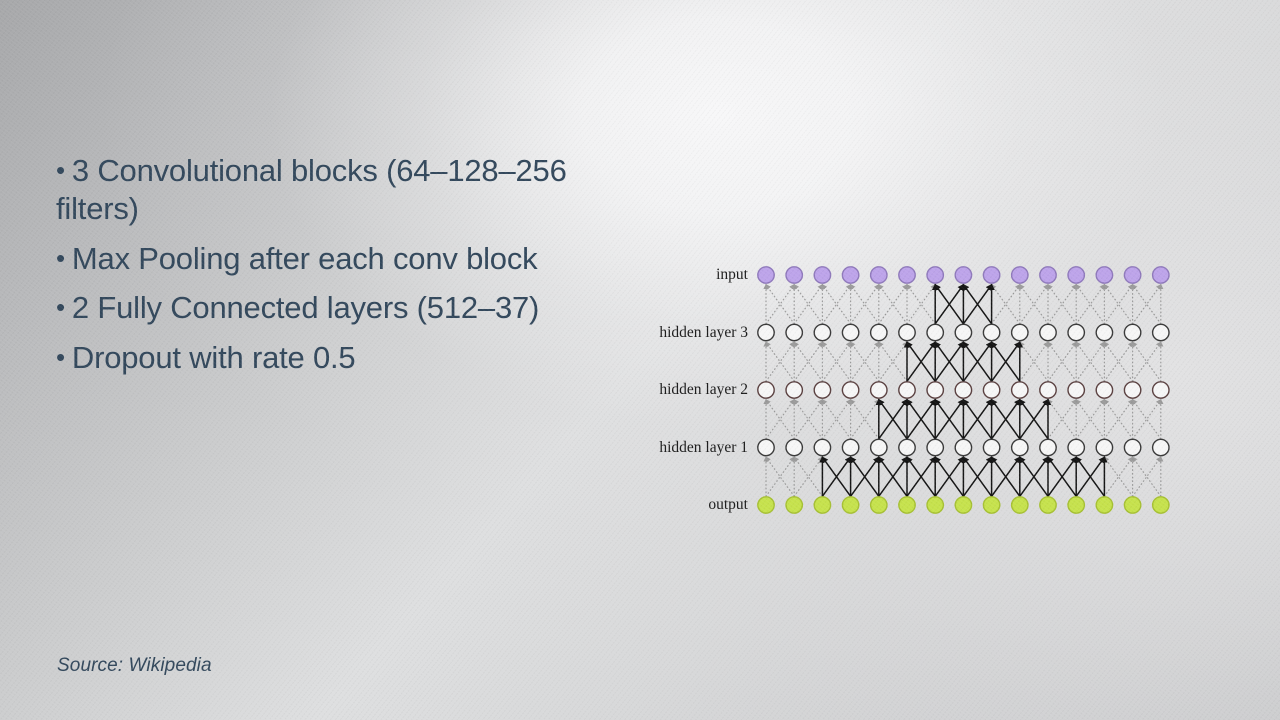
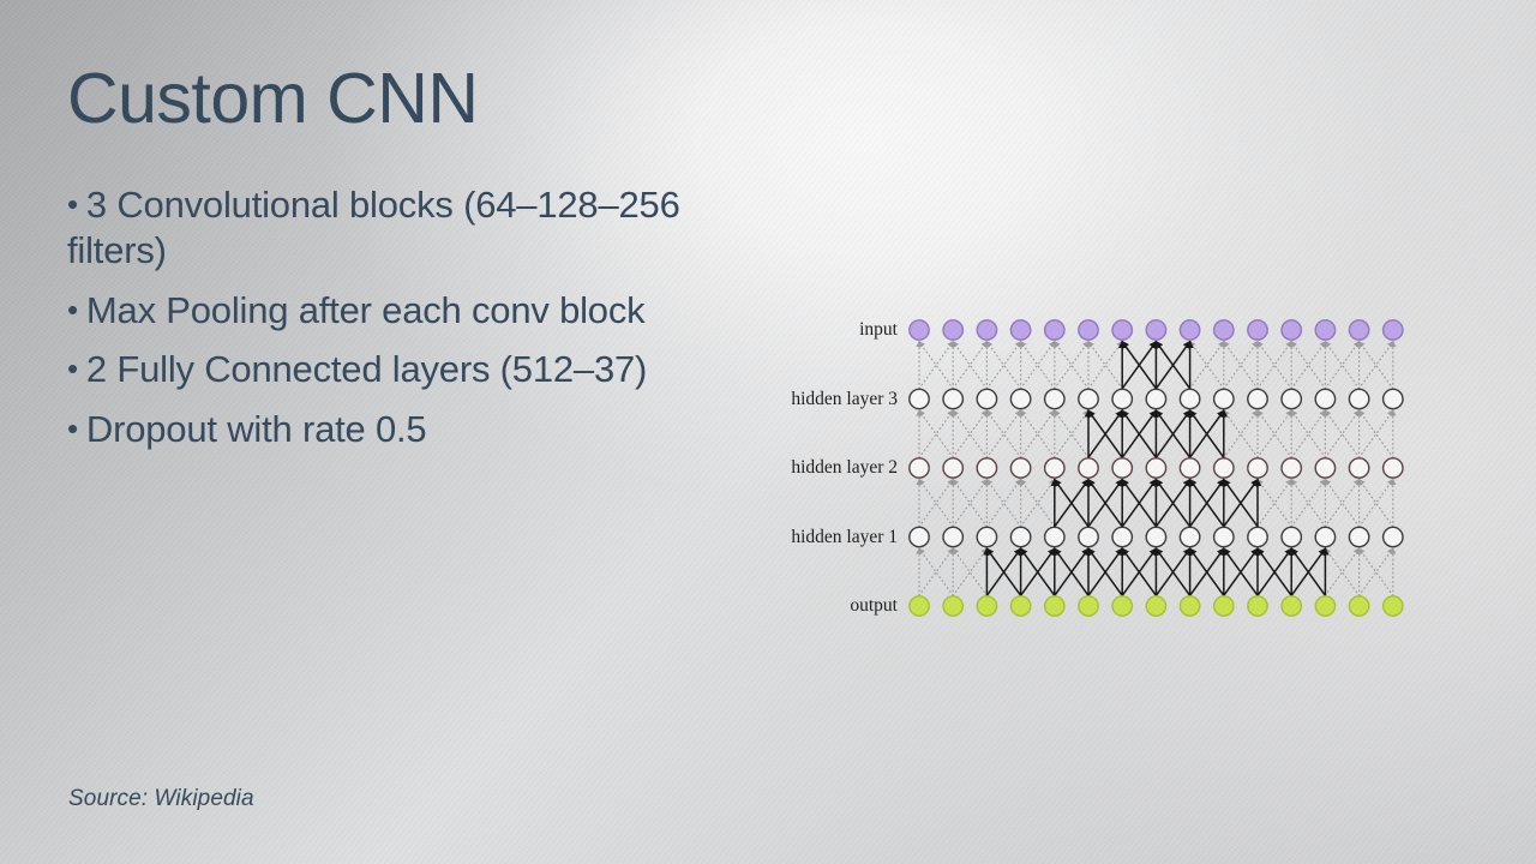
+ Custom CNN
  • 3 Convolutional blocks (64–128–256 filters)
  • Max Pooling after each conv block
  • 2 Fully Connected layers (512–37)
  • Dropout with rate 0.5
  Source: Wikipedia
  input
  hidden layer 3
  hidden layer 2
  hidden layer 1
  output
